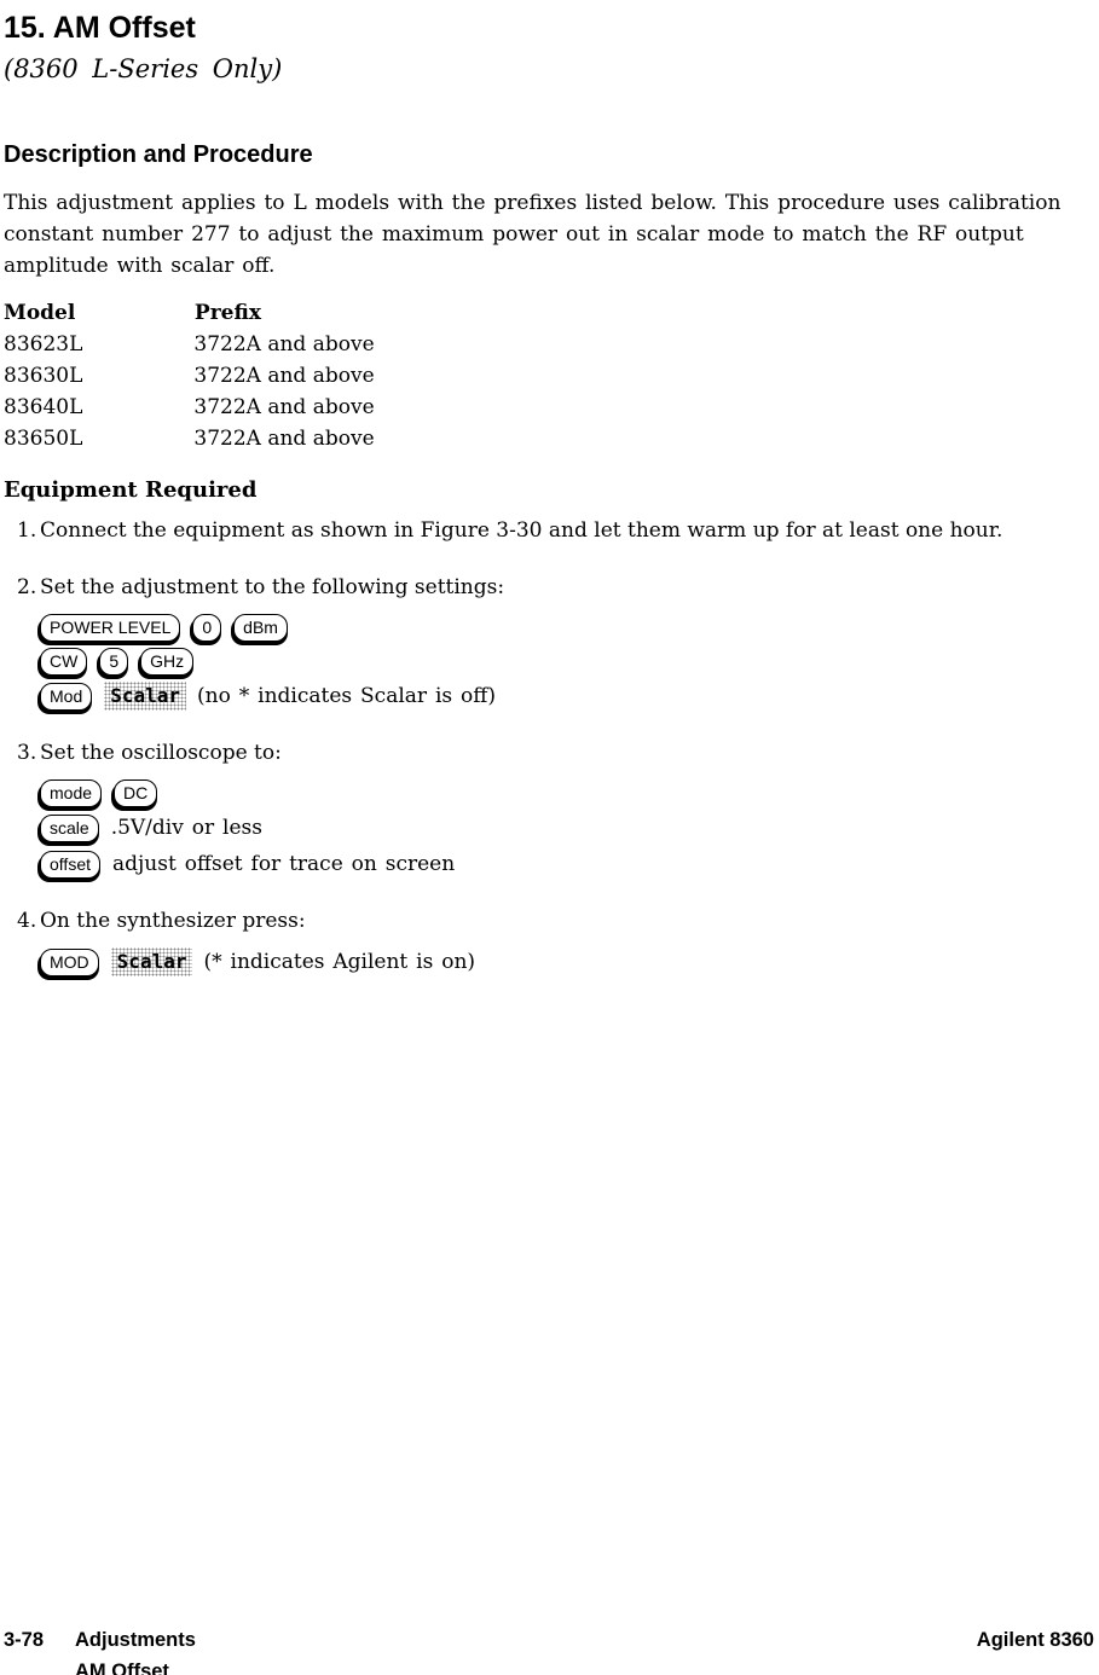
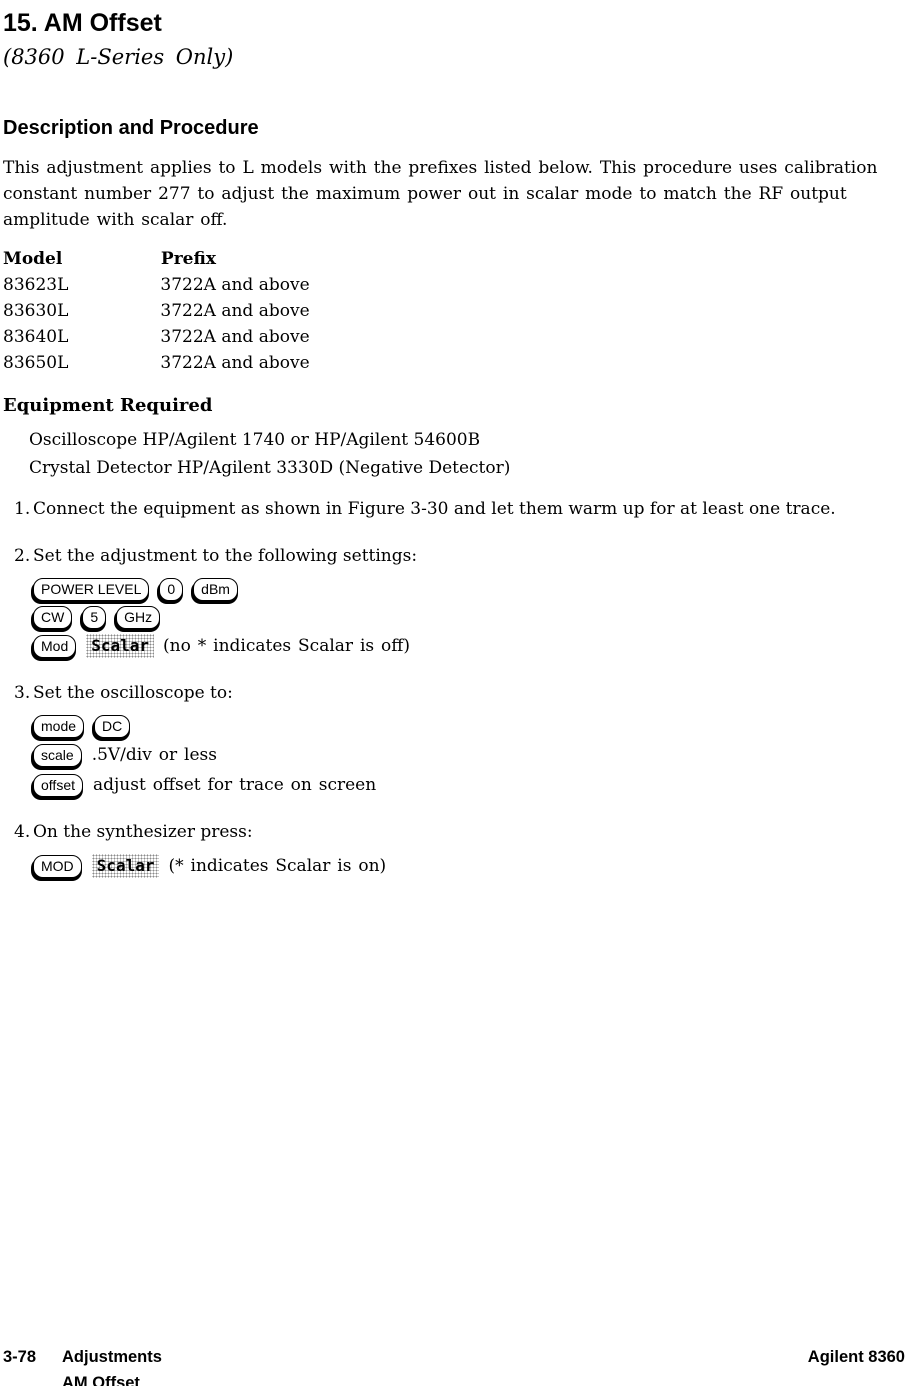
  15. AM Offset
  (8360 L-Series Only)
  Description and Procedure
  This adjustment applies to L models with the prefixes listed below. This procedure uses calibration constant number 277 to adjust the maximum power out in scalar mode to match the RF output amplitude with scalar off.
  Model Prefix
  83623L 3722A and above
  83630L 3722A and above
  83640L 3722A and above
  83650L 3722A and above
  Equipment Required
+ Oscilloscope HP/Agilent 1740 or HP/Agilent 54600B
+ Crystal Detector HP/Agilent 3330D (Negative Detector)
  1.
- Connect the equipment as shown in Figure 3-30 and let them warm up for at least one hour.
+ Connect the equipment as shown in Figure 3-30 and let them warm up for at least one trace.
  2.
  Set the adjustment to the following settings:
  POWER LEVEL
  0
  dBm
  CW
  5
  GHz
  Mod
  Scalar
  (no * indicates Scalar is off)
  3.
  Set the oscilloscope to:
  mode
  DC
  scale
  .5V/div or less
  offset
  adjust offset for trace on screen
  4.
  On the synthesizer press:
  MOD
  Scalar
- (* indicates Agilent is on)
+ (* indicates Scalar is on)
  3-78
  Adjustments
  AM Offset
  Agilent 8360
